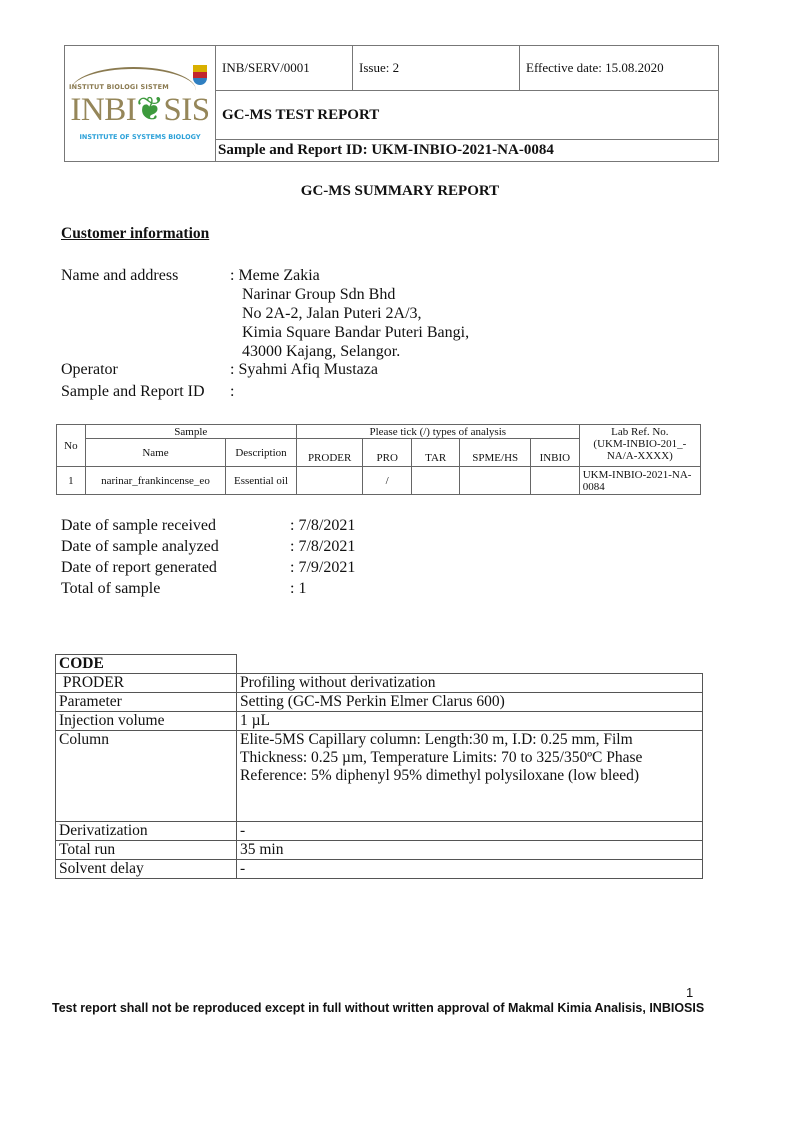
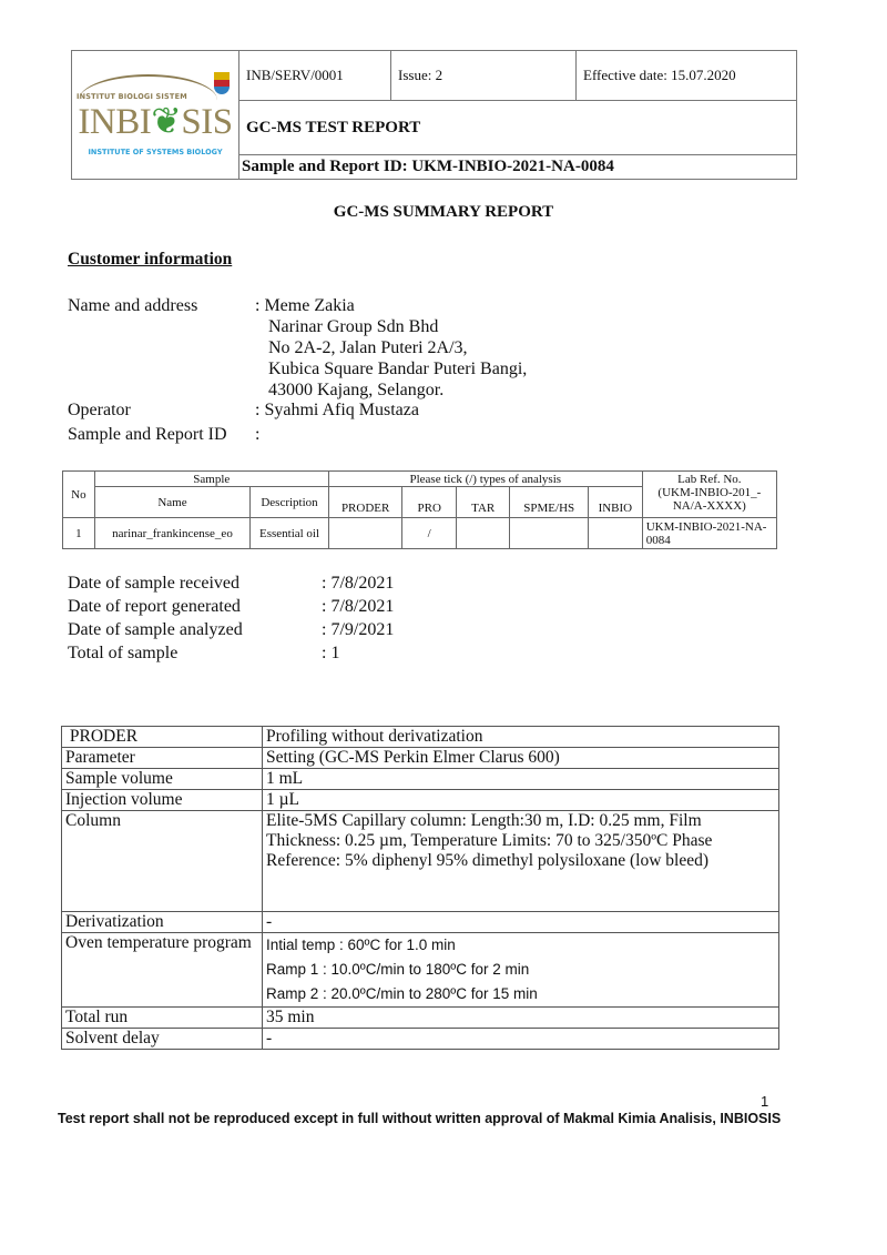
- INSTITUT BIOLOGI SISTEM INBI❦SIS INSTITUTE OF SYSTEMS BIOLOGY	INB/SERV/0001	Issue: 2	Effective date: 15.08.2020
+ INSTITUT BIOLOGI SISTEM INBI❦SIS INSTITUTE OF SYSTEMS BIOLOGY	INB/SERV/0001	Issue: 2	Effective date: 15.07.2020
  GC-MS TEST REPORT
  Sample and Report ID: UKM-INBIO-2021-NA-0084
  GC-MS SUMMARY REPORT
  Customer information
  Name and address
  : Meme Zakia
  Narinar Group Sdn Bhd
  No 2A-2, Jalan Puteri 2A/3,
- Kimia Square Bandar Puteri Bangi,
+ Kubica Square Bandar Puteri Bangi,
  43000 Kajang, Selangor.
  Operator
  : Syahmi Afiq Mustaza
  Sample and Report ID
  :
  No	Sample	Please tick (/) types of analysis	Lab Ref. No. (UKM-INBIO-201_-NA/A-XXXX)
  Name	Description	PRODER	PRO	TAR	SPME/HS	INBIO
  1	narinar_frankincense_eo	Essential oil		/				UKM-INBIO-2021-NA-0084
  Date of sample received
  : 7/8/2021
- Date of sample analyzed
+ Date of report generated
  : 7/8/2021
- Date of report generated
+ Date of sample analyzed
  : 7/9/2021
  Total of sample
  : 1
- CODE
  PRODER	Profiling without derivatization
  Parameter	Setting (GC-MS Perkin Elmer Clarus 600)
+ Sample volume	1 mL
  Injection volume	1 µL
  Column	Elite-5MS Capillary column: Length:30 m, I.D: 0.25 mm, Film Thickness: 0.25 µm, Temperature Limits: 70 to 325/350ºC Phase Reference: 5% diphenyl 95% dimethyl polysiloxane (low bleed)
  Derivatization	-
+ Oven temperature program	Intial temp : 60ºC for 1.0 min Ramp 1 : 10.0ºC/min to 180ºC for 2 min Ramp 2 : 20.0ºC/min to 280ºC for 15 min
  Total run	35 min
  Solvent delay	-
  1
  Test report shall not be reproduced except in full without written approval of Makmal Kimia Analisis, INBIOSIS
